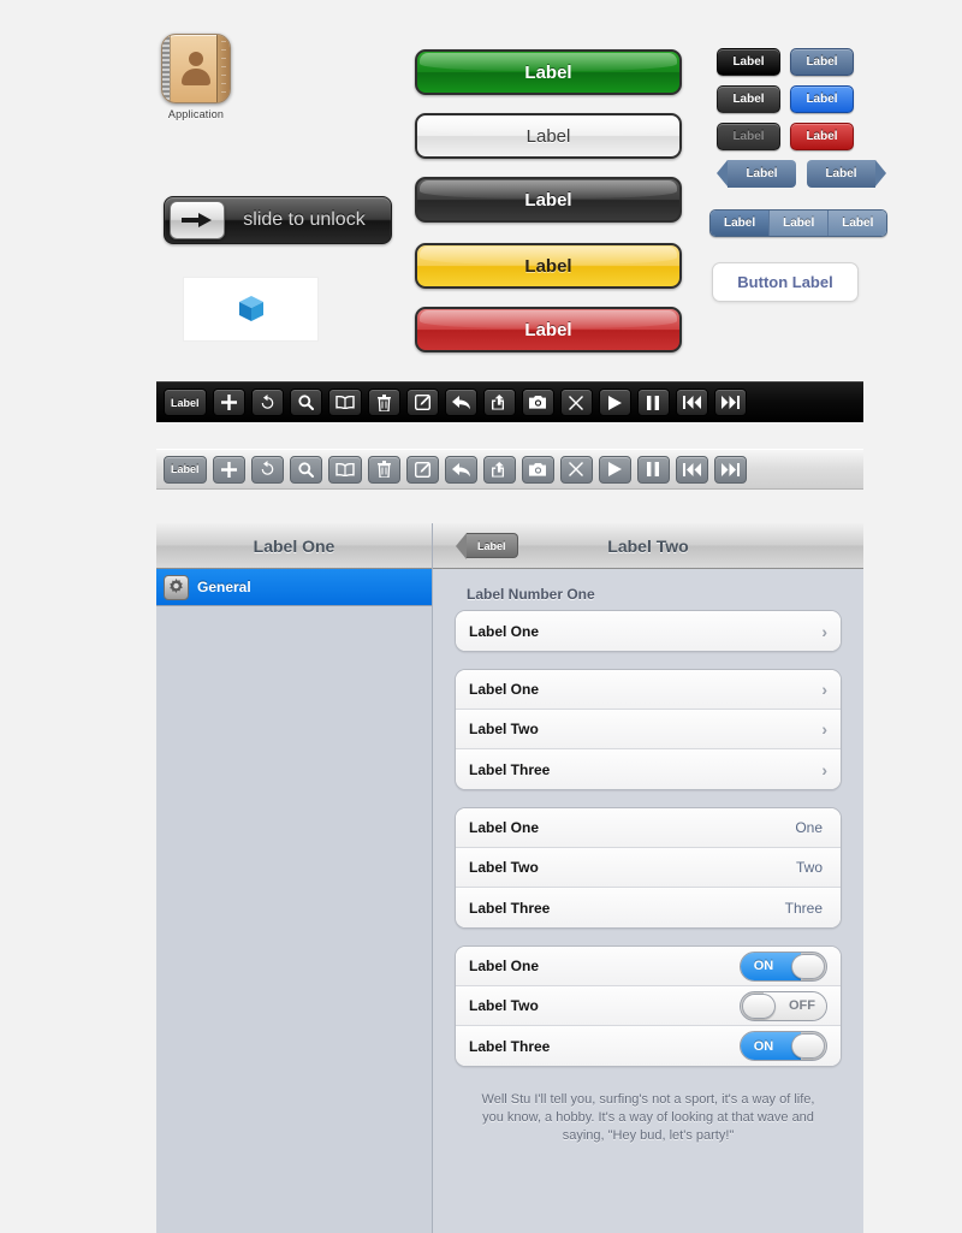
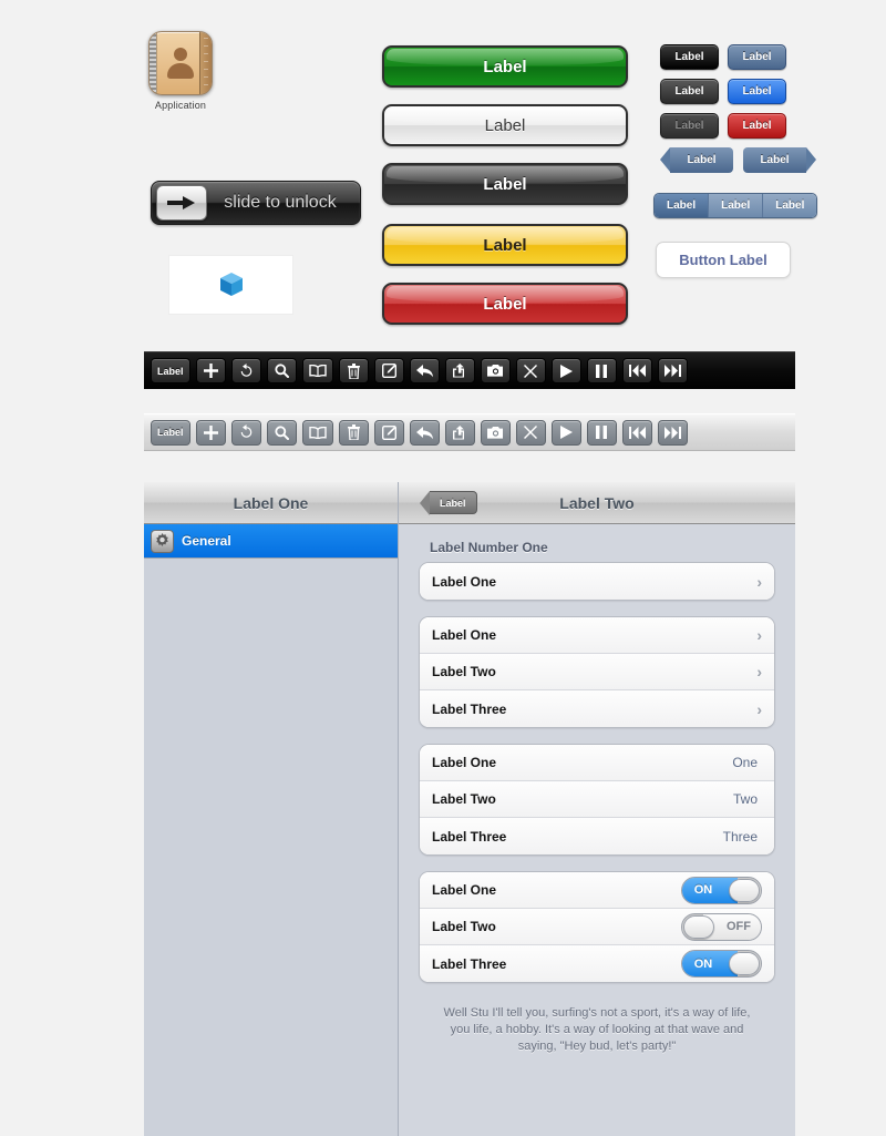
  Application
  slide to unlock
  Label
  Label
  Label
  Label
  Label
  Label
  Label
  Label
  Label
  Label
  Label
  Label
  Label
  Label
  Label
  Label
  Button Label
  Label
  Label
  Label One
  General
  Label
  Label Two
  Label Number One
  Label One
  ›
  Label One
  ›
  Label Two
  ›
  Label Three
  ›
  Label One
  One
  Label Two
  Two
  Label Three
  Three
  Label One
  ON
  Label Two
  OFF
  Label Three
  ON
- Well Stu I'll tell you, surfing's not a sport, it's a way of life, you know, a hobby. It's a way of looking at that wave and saying, "Hey bud, let's party!"
+ Well Stu I'll tell you, surfing's not a sport, it's a way of life, you life, a hobby. It's a way of looking at that wave and saying, "Hey bud, let's party!"
